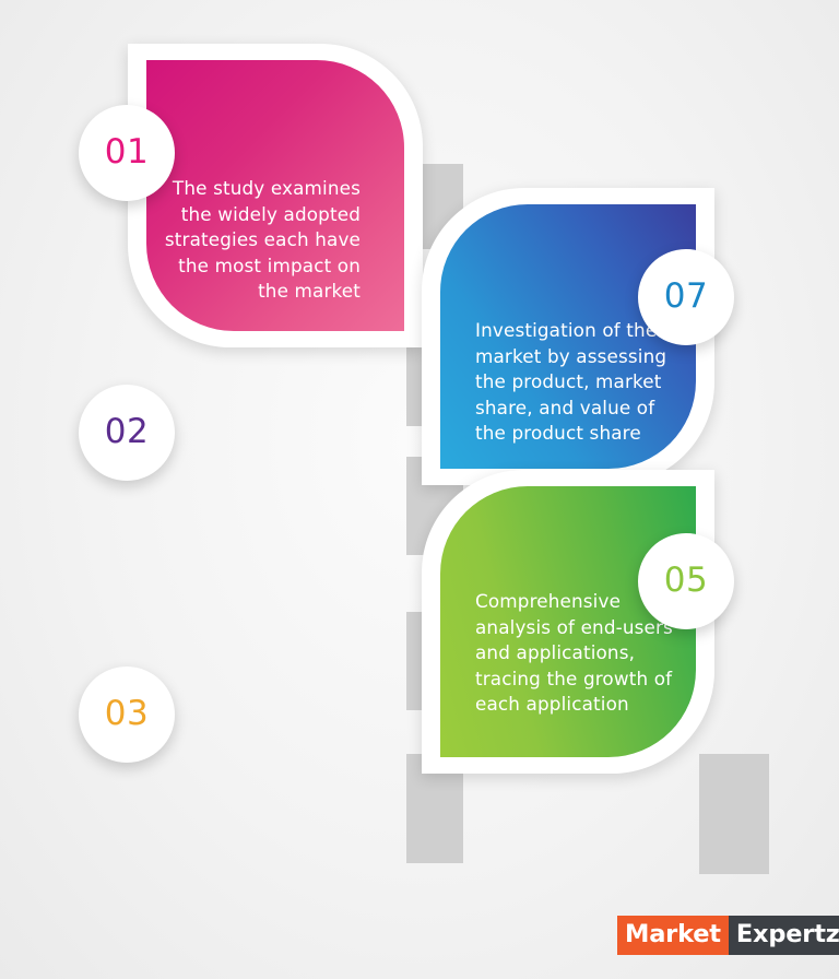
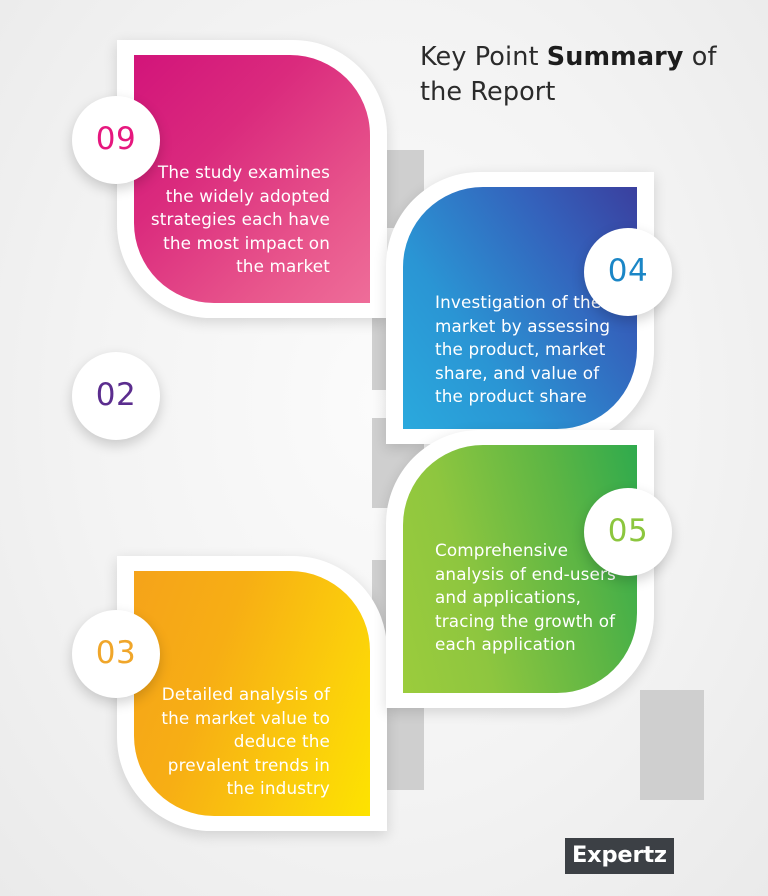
+ Key Point Summary of
+ the Report
  The study examines the widely adopted strategies each have the most impact on the market
+ Detailed analysis of the market value to deduce the prevalent trends in the industry
  Investigation of th market by assessing the product, market share, and value of the product share
  Comprehensive analysis of end-users and applications, tracing the growth of each application
- 01
+ 09
  02
  03
- 07
+ 04
  05
- Market
  Expertz
